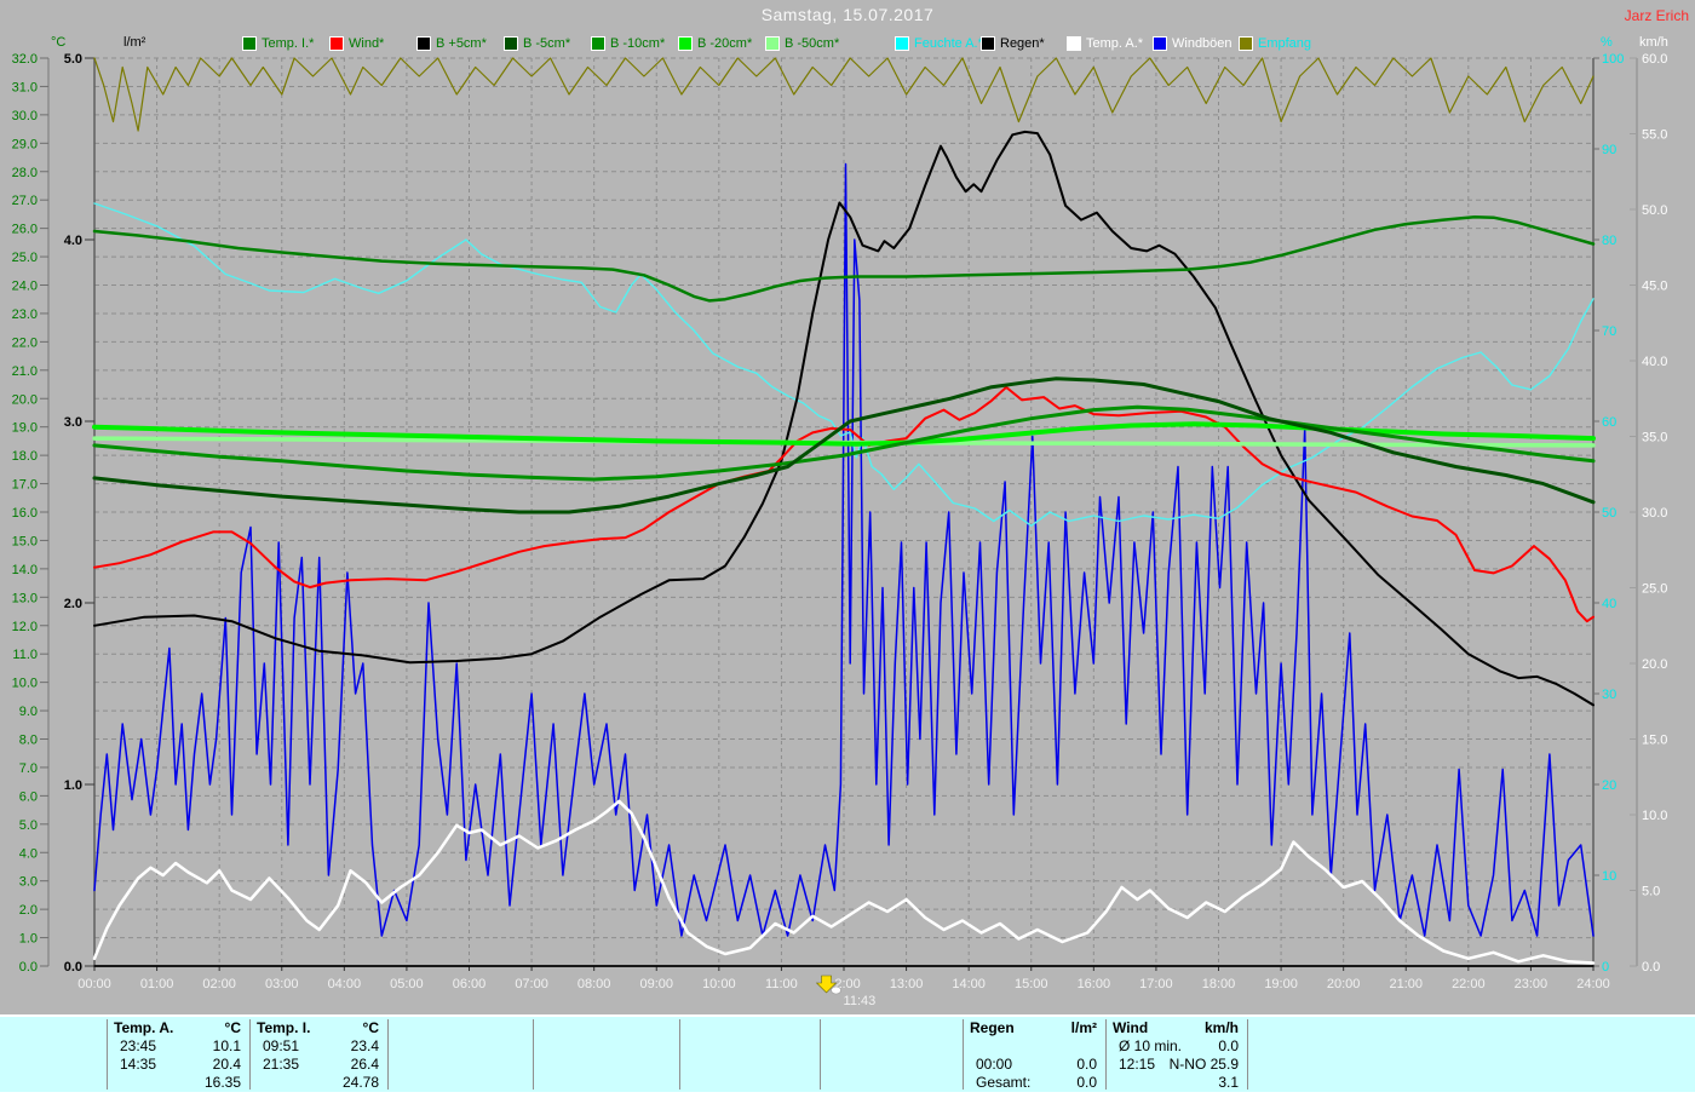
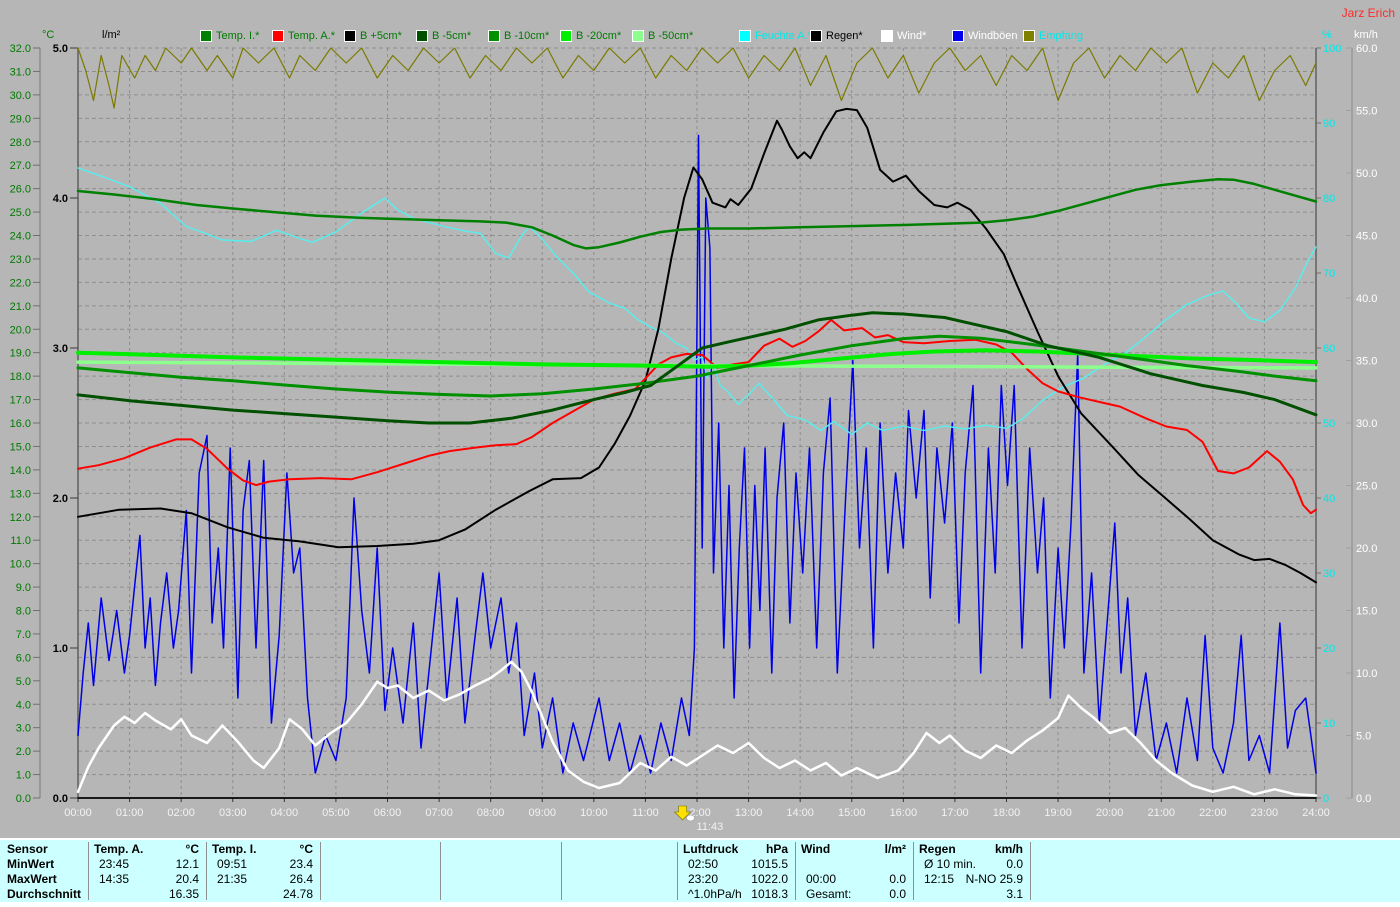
  0.0
  1.0
  2.0
  3.0
  4.0
  5.0
  6.0
  7.0
  8.0
  9.0
  10.0
  11.0
  12.0
  13.0
  14.0
  15.0
  16.0
  17.0
  18.0
  19.0
  20.0
  21.0
  22.0
  23.0
  24.0
  25.0
  26.0
  27.0
  28.0
  29.0
  30.0
  31.0
  32.0
  0.0
  1.0
  2.0
  3.0
  4.0
  5.0
  0
  10
  20
  30
  40
  50
  60
  70
  80
  90
  100
  0.0
  5.0
  10.0
  15.0
  20.0
  25.0
  30.0
  35.0
  40.0
  45.0
  50.0
  55.0
  60.0
  00:00
  01:00
  02:00
  03:00
  04:00
  05:00
  06:00
  07:00
  08:00
  09:00
  10:00
  11:00
  2:00
  13:00
  14:00
  15:00
  16:00
  17:00
  18:00
  19:00
  20:00
  21:00
  22:00
  23:00
  24:00
  11:43
- Samstag, 15.07.2017
  Jarz Erich
  °C
  l/m²
  %
  km/h
  Temp. I.*
- Wind*
+ Temp. A.*
  B +5cm*
  B -5cm*
  B -10cm*
  B -20cm*
  B -50cm*
  Feuchte A.
  Regen*
- Temp. A.*
+ Wind*
  Windböen
  Empfang
+ Sensor
+ MinWert
+ MaxWert
+ Durchschnitt
  Temp. A.
  °C
  23:45
- 10.1
+ 12.1
  14:35
  20.4
  16.35
  Temp. I.
  °C
  09:51
  23.4
  21:35
  26.4
  24.78
+ Luftdruck
+ hPa
+ 02:50
+ 1015.5
+ 23:20
+ 1022.0
+ ^1.0hPa/h
+ 1018.3
- Regen
+ Wind
  l/m²
  00:00
  0.0
  Gesamt:
  0.0
- Wind
+ Regen
  km/h
  Ø 10 min.
  0.0
  12:15
  N-NO 25.9
  3.1
